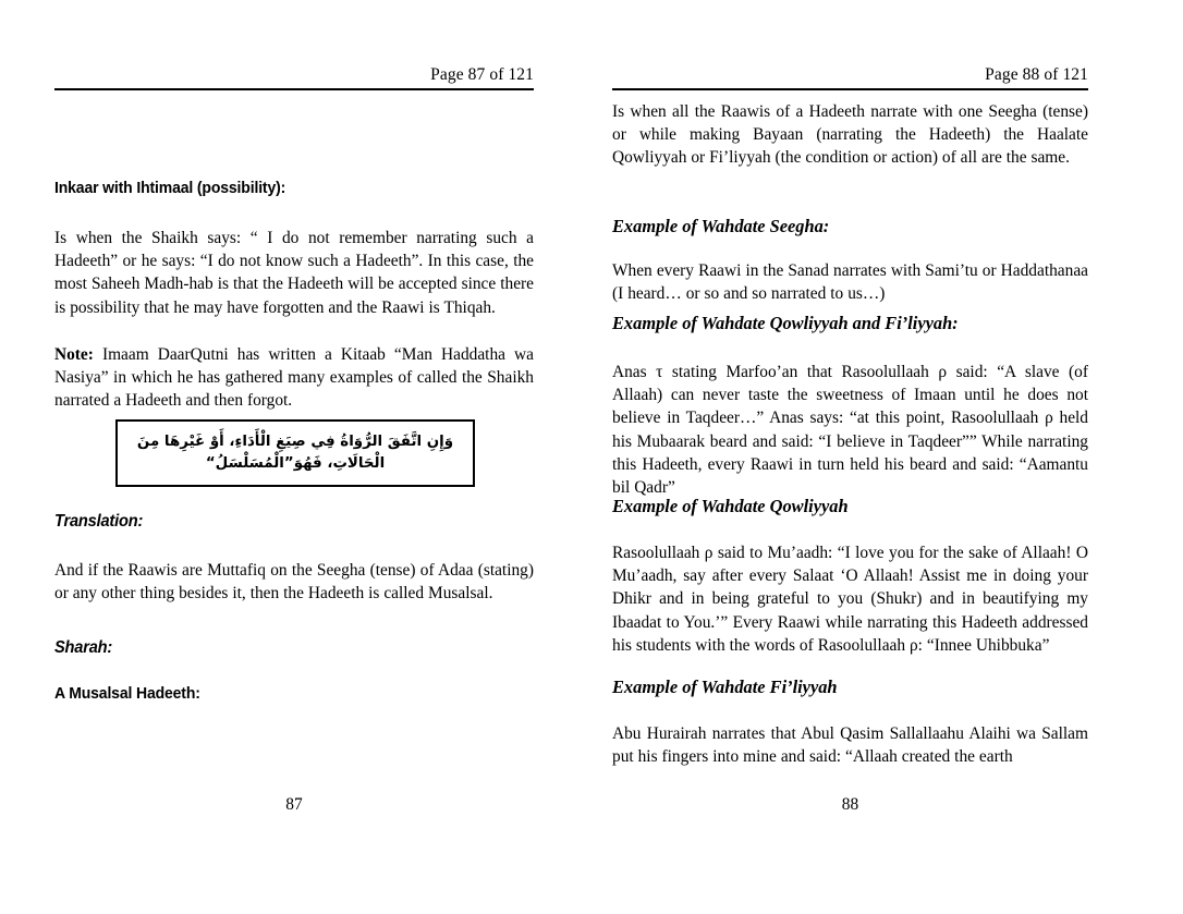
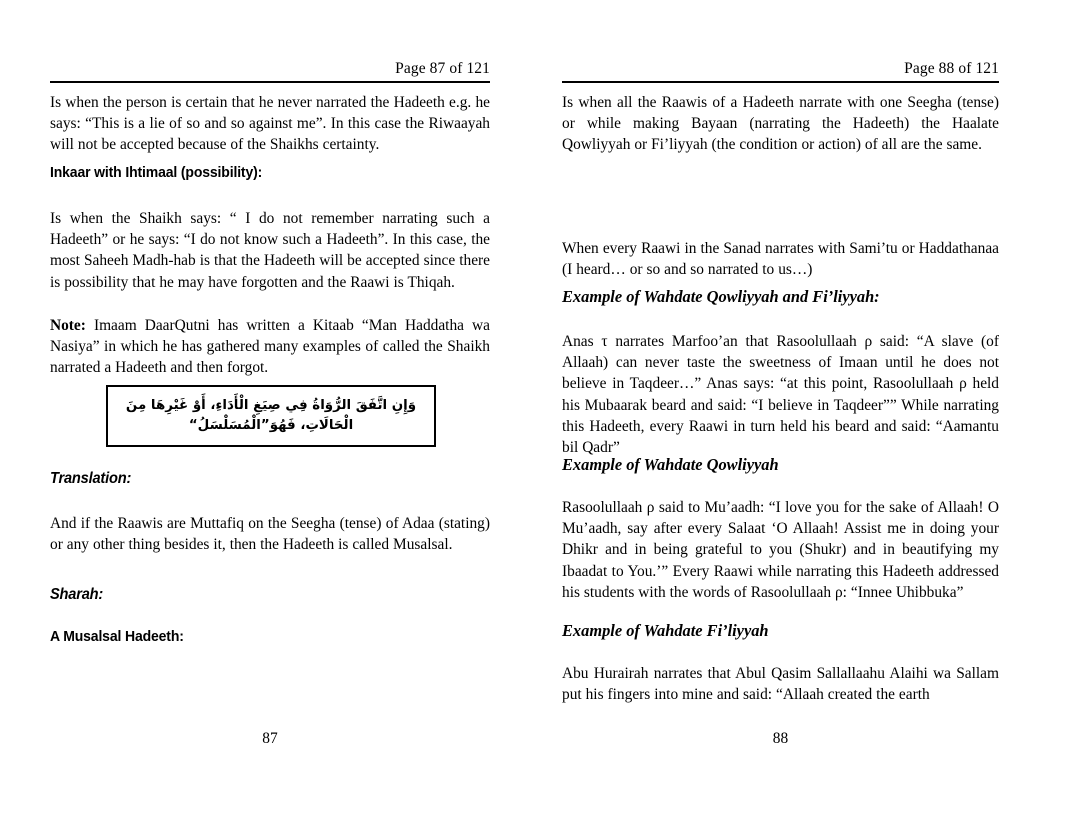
  Page 87 of 121
+ Is when the person is certain that he never narrated the Hadeeth e.g. he says: “This is a lie of so and so against me”. In this case the Riwaayah will not be accepted because of the Shaikhs certainty.
  Inkaar with Ihtimaal (possibility):
  Is when the Shaikh says: “ I do not remember narrating such a Hadeeth” or he says: “I do not know such a Hadeeth”. In this case, the most Saheeh Madh-hab is that the Hadeeth will be accepted since there is possibility that he may have forgotten and the Raawi is Thiqah.
  Note: Imaam DaarQutni has written a Kitaab “Man Haddatha wa Nasiya” in which he has gathered many examples of called the Shaikh narrated a Hadeeth and then forgot.
  وَإِنِ اتَّفَقَ الرُّوَاةُ فِي صِيَغِ الْأَدَاءِ، أَوْ غَيْرِهَا مِنَ الْحَالَاتِ، فَهُوَ”الْمُسَلْسَلُ“
  Translation:
  And if the Raawis are Muttafiq on the Seegha (tense) of Adaa (stating) or any other thing besides it, then the Hadeeth is called Musalsal.
  Sharah:
  A Musalsal Hadeeth:
  87
  Page 88 of 121
  Is when all the Raawis of a Hadeeth narrate with one Seegha (tense) or while making Bayaan (narrating the Hadeeth) the Haalate Qowliyyah or Fi’liyyah (the condition or action) of all are the same.
- Example of Wahdate Seegha:
  When every Raawi in the Sanad narrates with Sami’tu or Haddathanaa (I heard… or so and so narrated to us…)
  Example of Wahdate Qowliyyah and Fi’liyyah:
- Anas τ stating Marfoo’an that Rasoolullaah ρ said: “A slave (of Allaah) can never taste the sweetness of Imaan until he does not believe in Taqdeer…” Anas says: “at this point, Rasoolullaah ρ held his Mubaarak beard and said: “I believe in Taqdeer”” While narrating this Hadeeth, every Raawi in turn held his beard and said: “Aamantu bil Qadr”
+ Anas τ narrates Marfoo’an that Rasoolullaah ρ said: “A slave (of Allaah) can never taste the sweetness of Imaan until he does not believe in Taqdeer…” Anas says: “at this point, Rasoolullaah ρ held his Mubaarak beard and said: “I believe in Taqdeer”” While narrating this Hadeeth, every Raawi in turn held his beard and said: “Aamantu bil Qadr”
  Example of Wahdate Qowliyyah
  Rasoolullaah ρ said to Mu’aadh: “I love you for the sake of Allaah! O Mu’aadh, say after every Salaat ‘O Allaah! Assist me in doing your Dhikr and in being grateful to you (Shukr) and in beautifying my Ibaadat to You.’” Every Raawi while narrating this Hadeeth addressed his students with the words of Rasoolullaah ρ: “Innee Uhibbuka”
  Example of Wahdate Fi’liyyah
  Abu Hurairah narrates that Abul Qasim Sallallaahu Alaihi wa Sallam put his fingers into mine and said: “Allaah created the earth
  88
